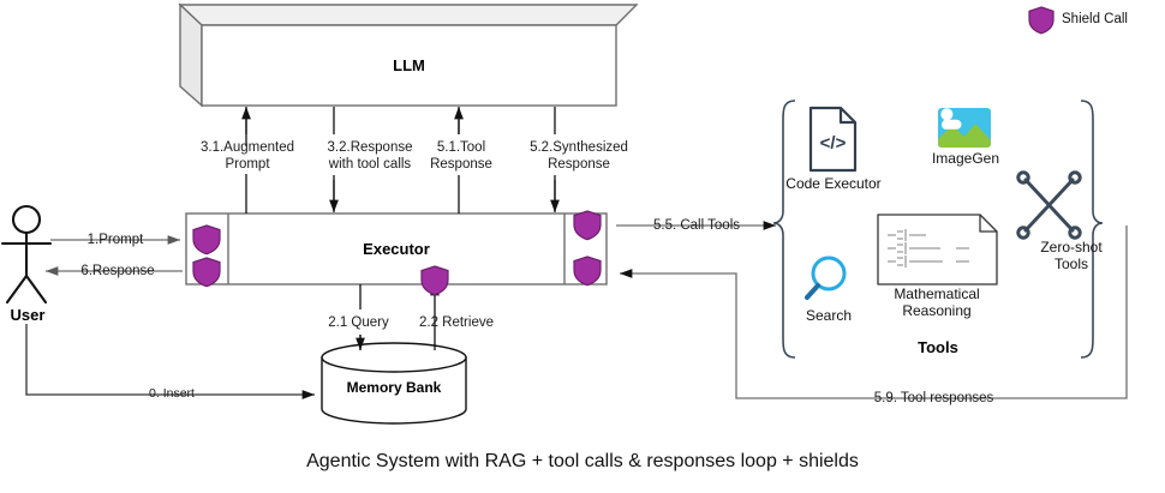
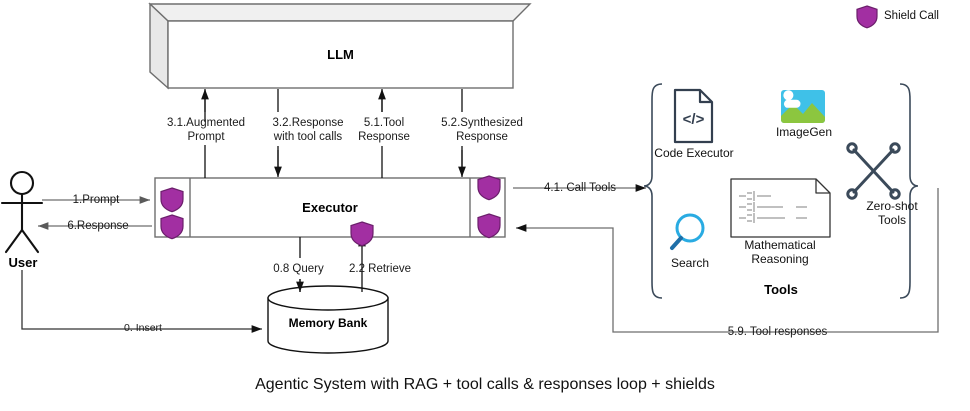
  </>
  LLM
  Executor
  Memory Bank
  User
  Tools
  1.Prompt
  6.Response
  0. Insert
- 2.1 Query
+ 0.8 Query
  2.2 Retrieve
  3.1.Augmented
  Prompt
  3.2.Response
  with tool calls
  5.1.Tool
  Response
  5.2.Synthesized
  Response
- 5.5. Call Tools
+ 4.1. Call Tools
  5.9. Tool responses
  Code Executor
  ImageGen
  Search
  Mathematical
  Reasoning
  Zero-shot
  Tools
  Shield Call
  Agentic System with RAG + tool calls & responses loop + shields
